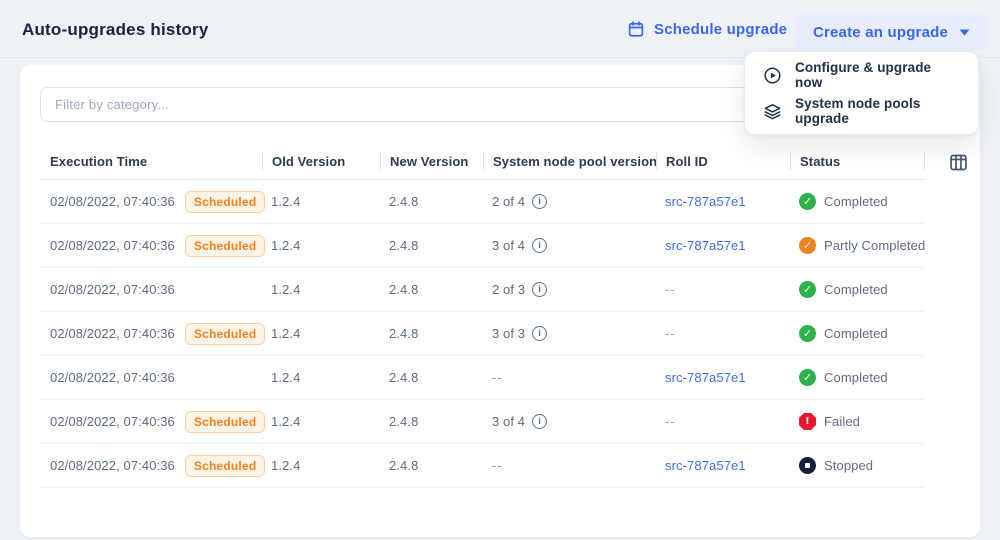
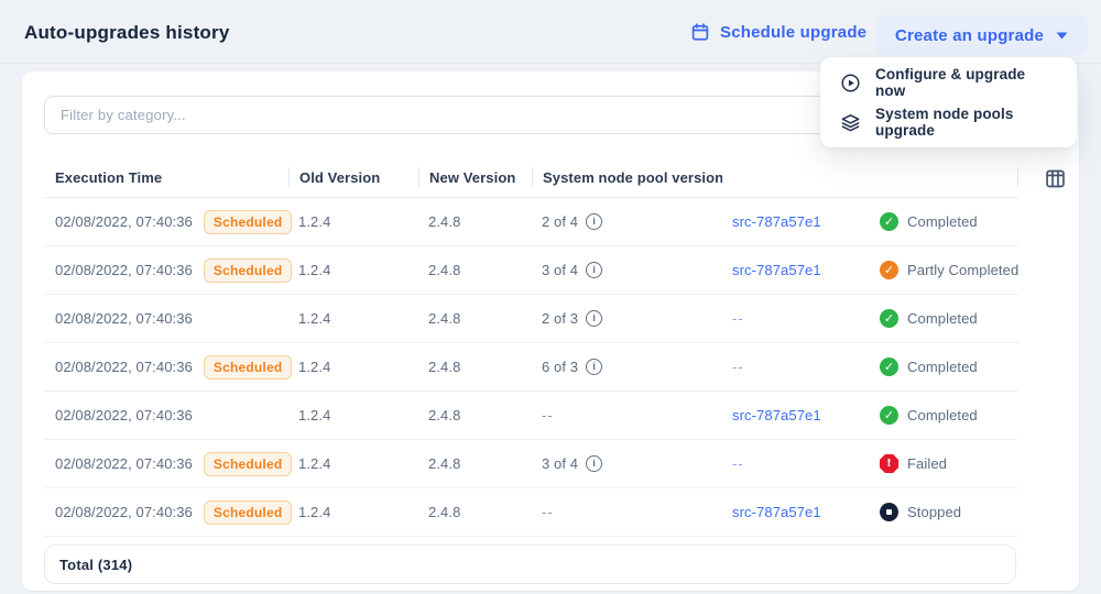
  Auto-upgrades history
  Schedule upgrade
  Create an upgrade
  Filter by category...
  Execution Time
  Old Version
  New Version
  System node pool version
- Roll ID
- Status
  02/08/2022, 07:40:36
  Scheduled
  1.2.4
  2.4.8
  2 of 4
  src-787a57e1
  ✓
  Completed
  02/08/2022, 07:40:36
  Scheduled
  1.2.4
  2.4.8
  3 of 4
  src-787a57e1
  ✓
  Partly Completed
  02/08/2022, 07:40:36
  1.2.4
  2.4.8
  2 of 3
  --
  ✓
  Completed
  02/08/2022, 07:40:36
  Scheduled
  1.2.4
  2.4.8
- 3 of 3
+ 6 of 3
  --
  ✓
  Completed
  02/08/2022, 07:40:36
  1.2.4
  2.4.8
  --
  src-787a57e1
  ✓
  Completed
  02/08/2022, 07:40:36
  Scheduled
  1.2.4
  2.4.8
  3 of 4
  --
  !
  Failed
  02/08/2022, 07:40:36
  Scheduled
  1.2.4
  2.4.8
  --
  src-787a57e1
  Stopped
+ Total (314)
  Configure & upgrade now
  System node pools upgrade
